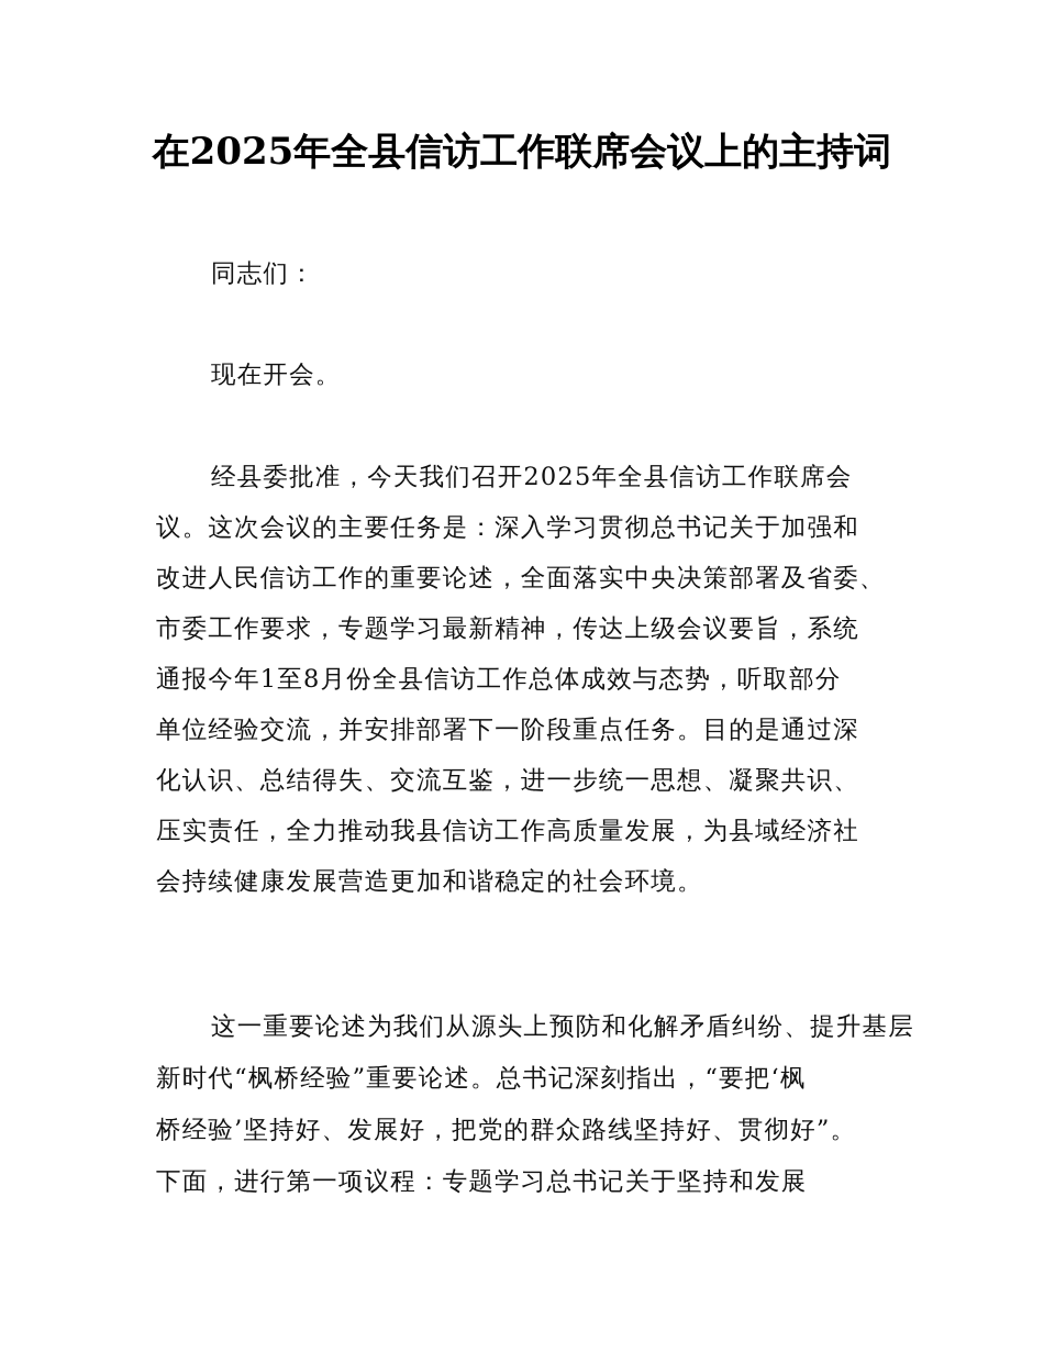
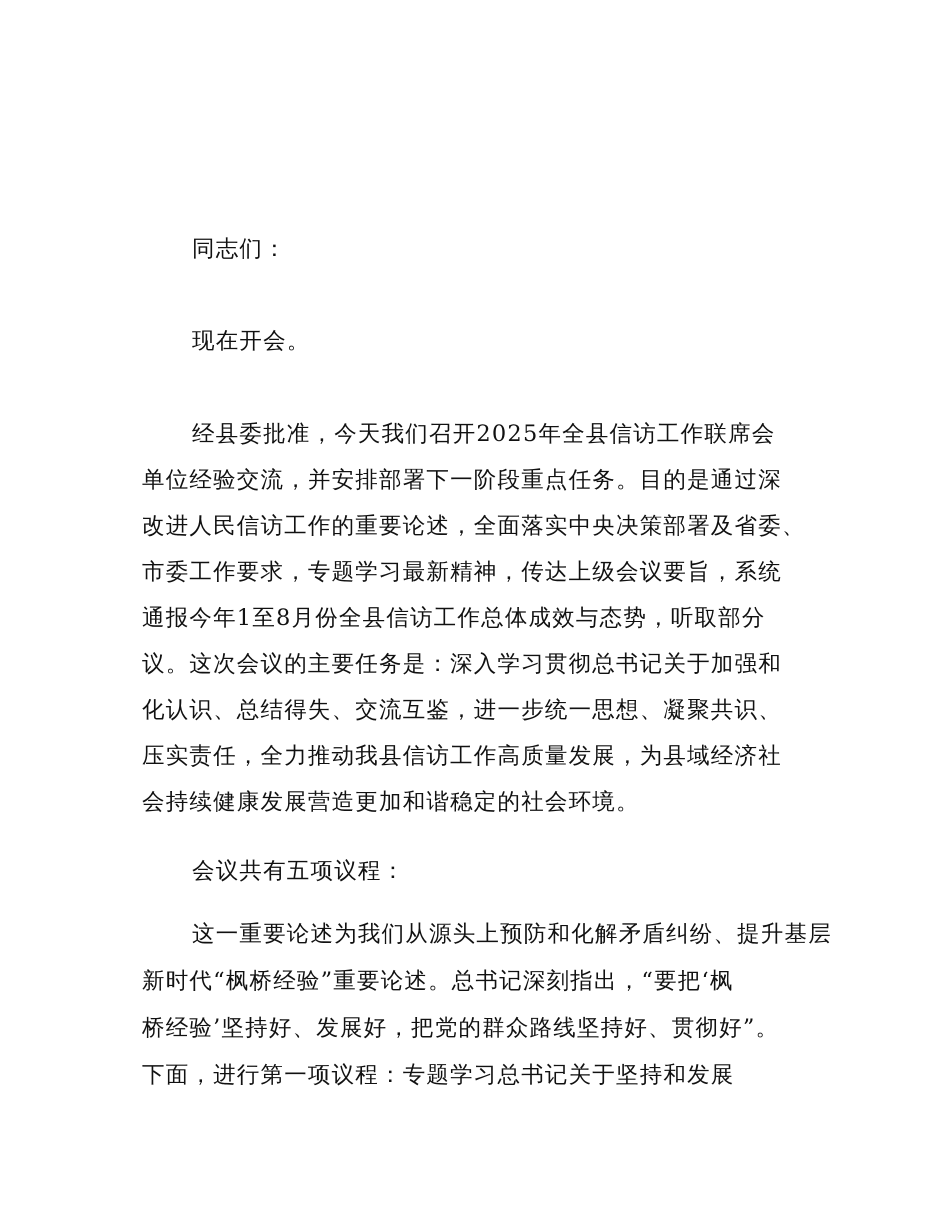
- 在2025年全县信访工作联席会议上的主持词
  同志们：
  现在开会。
  经县委批准，今天我们召开2025年全县信访工作联席会
- 议。这次会议的主要任务是：深入学习贯彻总书记关于加强和
+ 单位经验交流，并安排部署下一阶段重点任务。目的是通过深
  改进人民信访工作的重要论述，全面落实中央决策部署及省委、
  市委工作要求，专题学习最新精神，传达上级会议要旨，系统
  通报今年1至8月份全县信访工作总体成效与态势，听取部分
- 单位经验交流，并安排部署下一阶段重点任务。目的是通过深
+ 议。这次会议的主要任务是：深入学习贯彻总书记关于加强和
  化认识、总结得失、交流互鉴，进一步统一思想、凝聚共识、
  压实责任，全力推动我县信访工作高质量发展，为县域经济社
  会持续健康发展营造更加和谐稳定的社会环境。
+ 会议共有五项议程：
  这一重要论述为我们从源头上预防和化解矛盾纠纷、提升基层
  新时代“枫桥经验”重要论述。总书记深刻指出，“要把‘枫
  桥经验’坚持好、发展好，把党的群众路线坚持好、贯彻好”。
  下面，进行第一项议程：专题学习总书记关于坚持和发展
